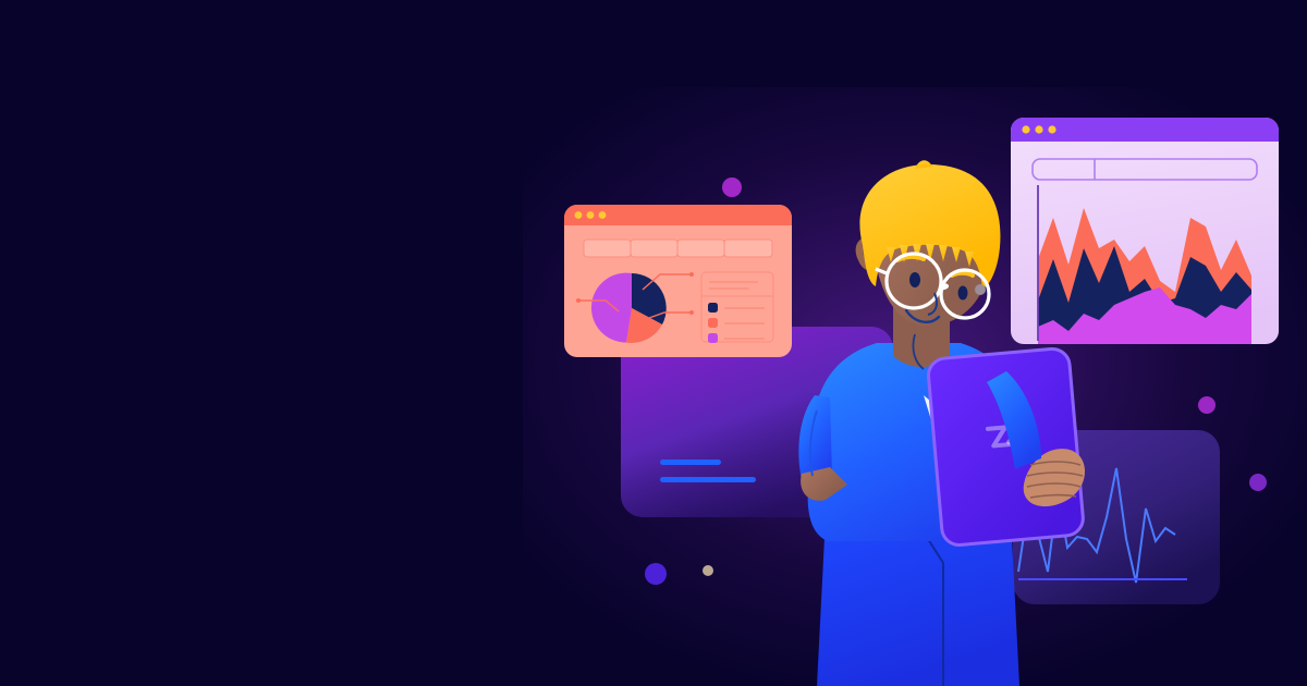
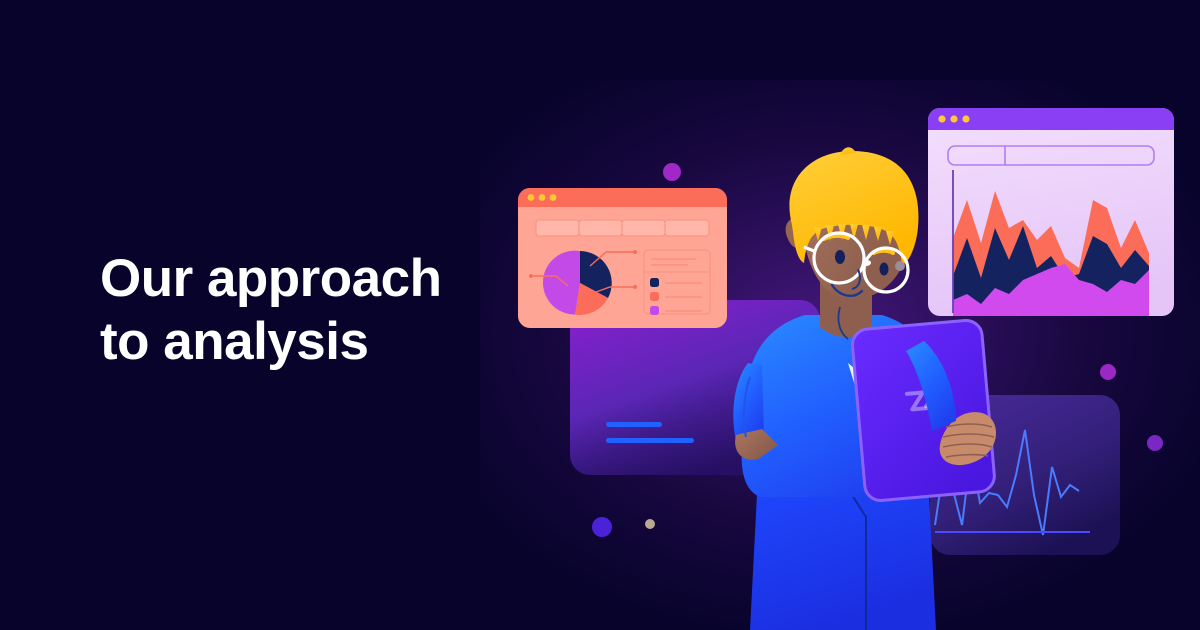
+ Our approach
+ to analysis
